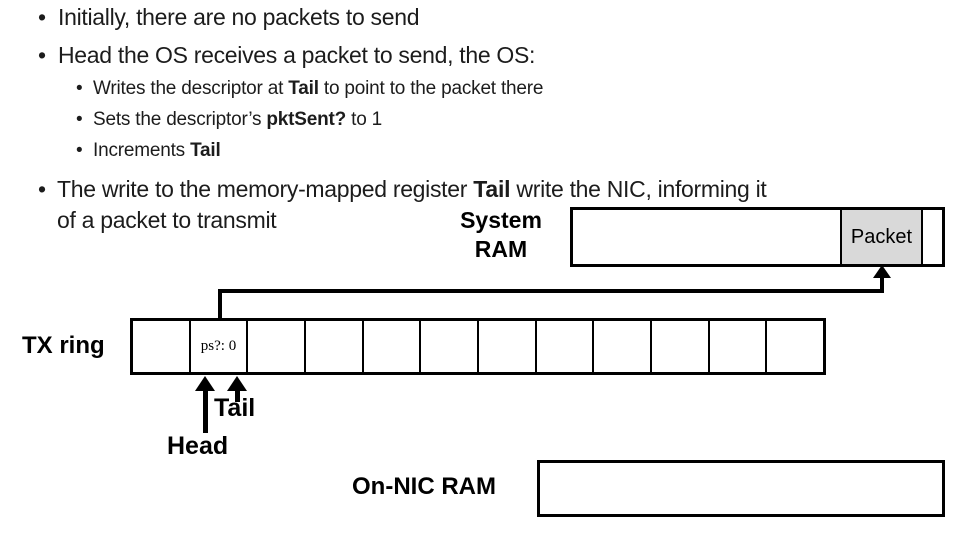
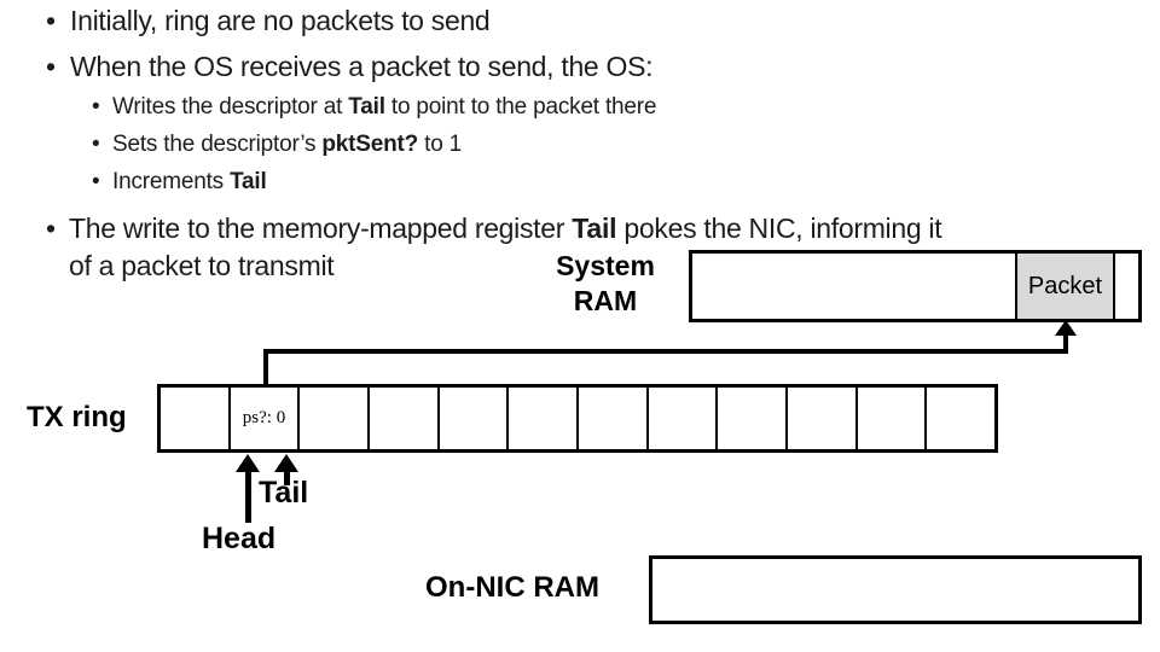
- • Initially, there are no packets to send
+ • Initially, ring are no packets to send
- • Head the OS receives a packet to send, the OS:
+ • When the OS receives a packet to send, the OS:
  • Writes the descriptor at Tail to point to the packet there
  • Sets the descriptor’s pktSent? to 1
  • Increments Tail
- • The write to the memory-mapped register Tail write the NIC, informing it
+ • The write to the memory-mapped register Tail pokes the NIC, informing it
  of a packet to transmit
  System
  RAM
  Packet
  TX ring
  ps?: 0
  Tail
  Head
  On-NIC RAM
